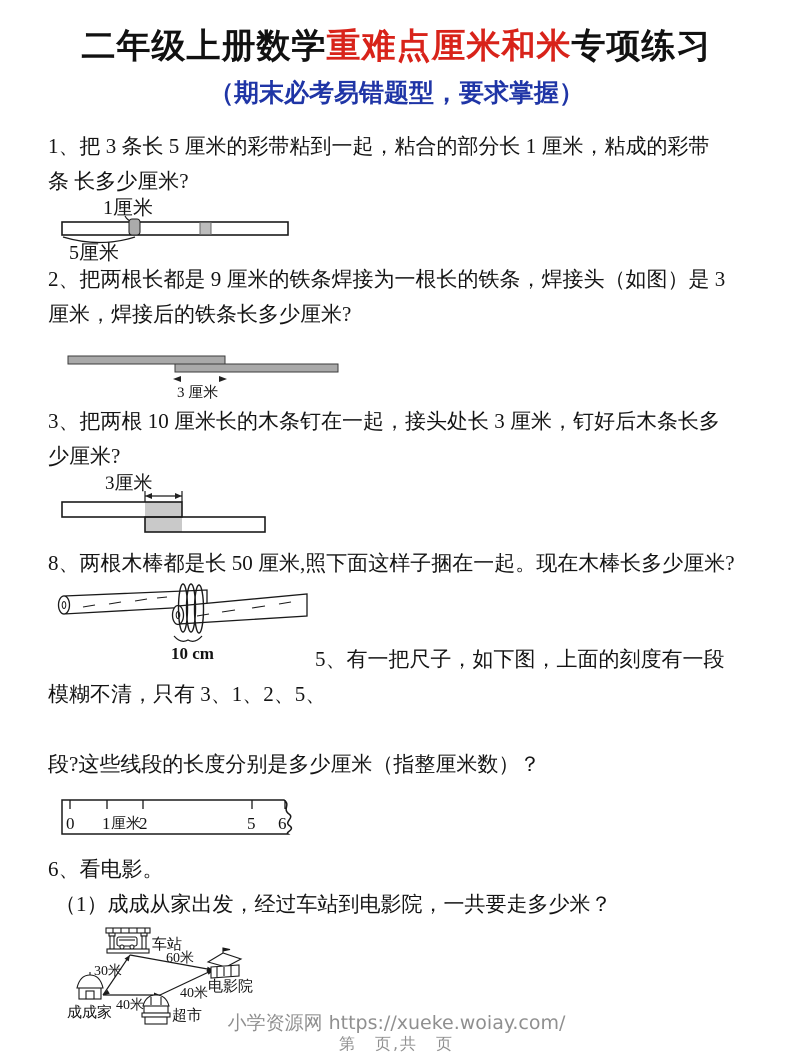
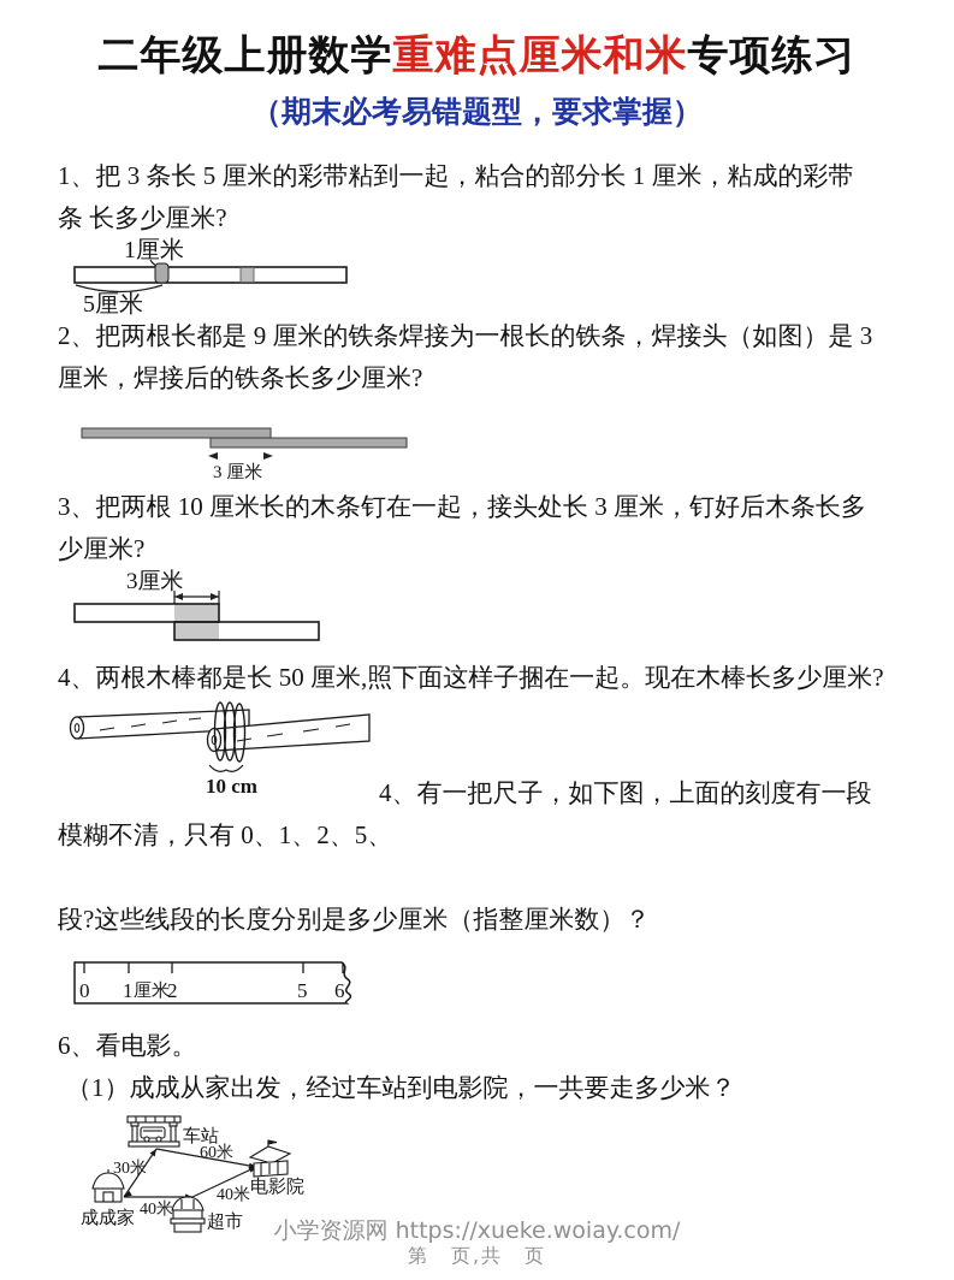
  二年级上册数学重难点厘米和米专项练习
  （期末必考易错题型，要求掌握）
  1、把 3 条长 5 厘米的彩带粘到一起，粘合的部分长 1 厘米，粘成的彩带
  条 长多少厘米?
  1厘米
  5厘米
  2、把两根长都是 9 厘米的铁条焊接为一根长的铁条，焊接头（如图）是 3
  厘米，焊接后的铁条长多少厘米?
  3 厘米
  3、把两根 10 厘米长的木条钉在一起，接头处长 3 厘米，钉好后木条长多
  少厘米?
  3厘米
- 8、两根木棒都是长 50 厘米,照下面这样子捆在一起。现在木棒长多少厘米?
+ 4、两根木棒都是长 50 厘米,照下面这样子捆在一起。现在木棒长多少厘米?
  10 cm
- 5、有一把尺子，如下图，上面的刻度有一段
+ 4、有一把尺子，如下图，上面的刻度有一段
- 模糊不清，只有 3、1、2、5、
+ 模糊不清，只有 0、1、2、5、
  段?这些线段的长度分别是多少厘米（指整厘米数）？
  0
  1
  厘米
  2
  5
  6
  6、看电影。
  （1）成成从家出发，经过车站到电影院，一共要走多少米？
  车站
  电影院
  成成家
  超市
  30米
  60米
  40米
  40米
  小学资源网 https://xueke.woiay.com/
  第 页,共 页
